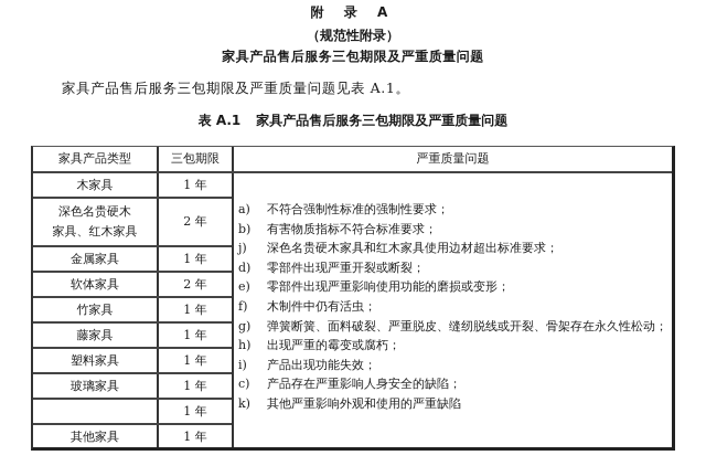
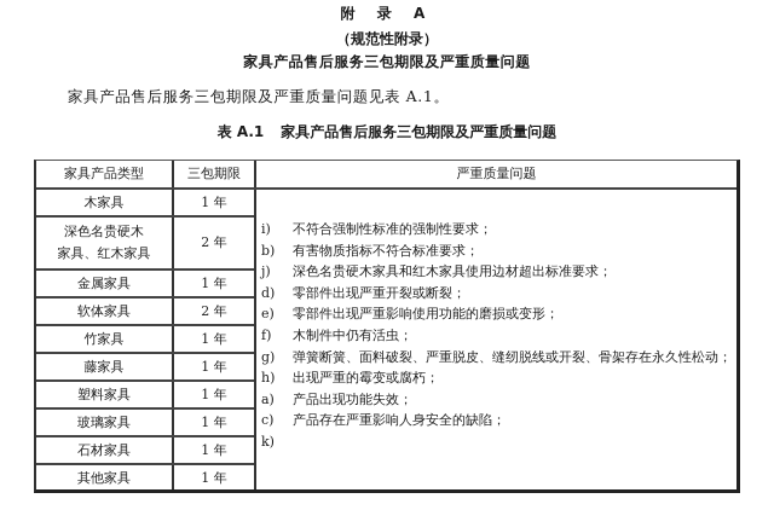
  附 录 A
  （规范性附录）
  家具产品售后服务三包期限及严重质量问题
  家具产品售后服务三包期限及严重质量问题见表 A.1。
  表 A.1 家具产品售后服务三包期限及严重质量问题
  家具产品类型
  三包期限
  严重质量问题
  木家具
  1 年
  深色名贵硬木
  家具、红木家具
  2 年
  金属家具
  1 年
  软体家具
  2 年
  竹家具
  1 年
  藤家具
  1 年
  塑料家具
  1 年
  玻璃家具
  1 年
+ 石材家具
  1 年
  其他家具
  1 年
- a)
+ i)
  不符合强制性标准的强制性要求；
  b)
  有害物质指标不符合标准要求；
  j)
  深色名贵硬木家具和红木家具使用边材超出标准要求；
  d)
  零部件出现严重开裂或断裂；
  e)
  零部件出现严重影响使用功能的磨损或变形；
  f)
  木制件中仍有活虫；
  g)
  弹簧断簧、面料破裂、严重脱皮、缝纫脱线或开裂、骨架存在永久性松动；
  h)
  出现严重的霉变或腐朽；
- i)
+ a)
  产品出现功能失效；
  c)
  产品存在严重影响人身安全的缺陷；
  k)
- 其他严重影响外观和使用的严重缺陷
